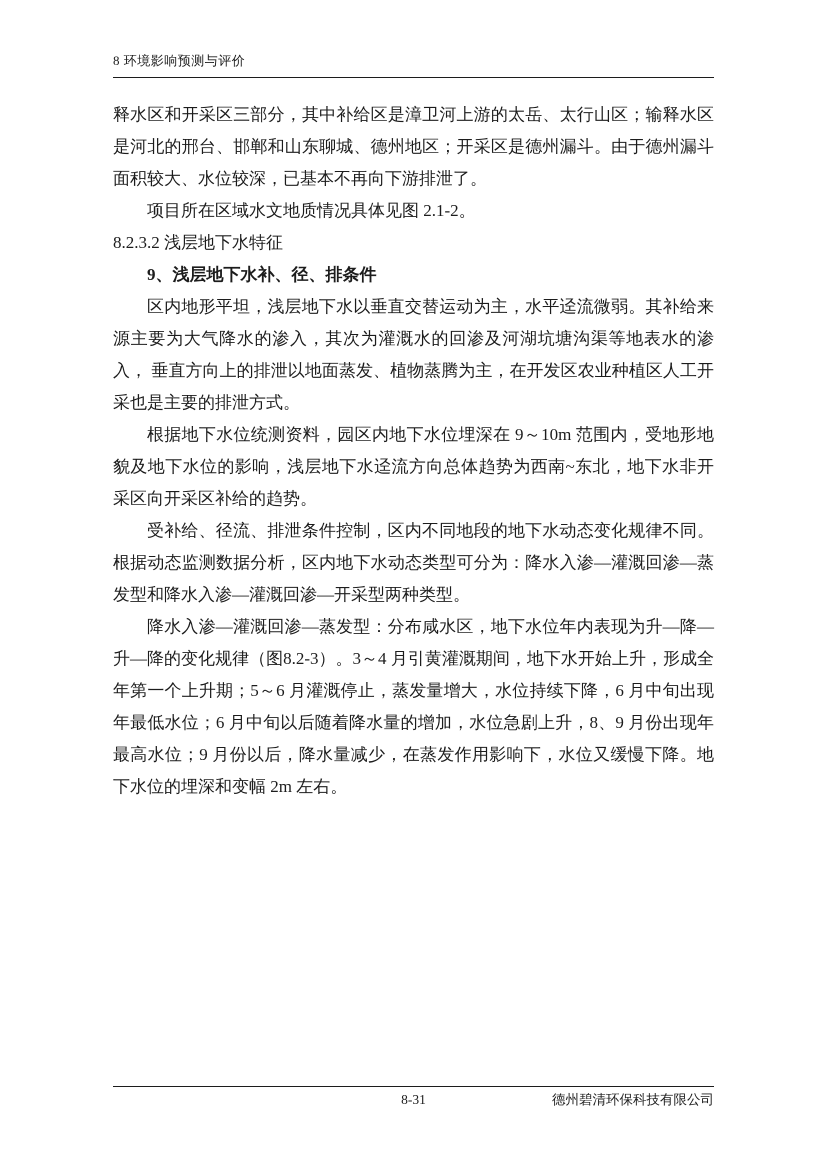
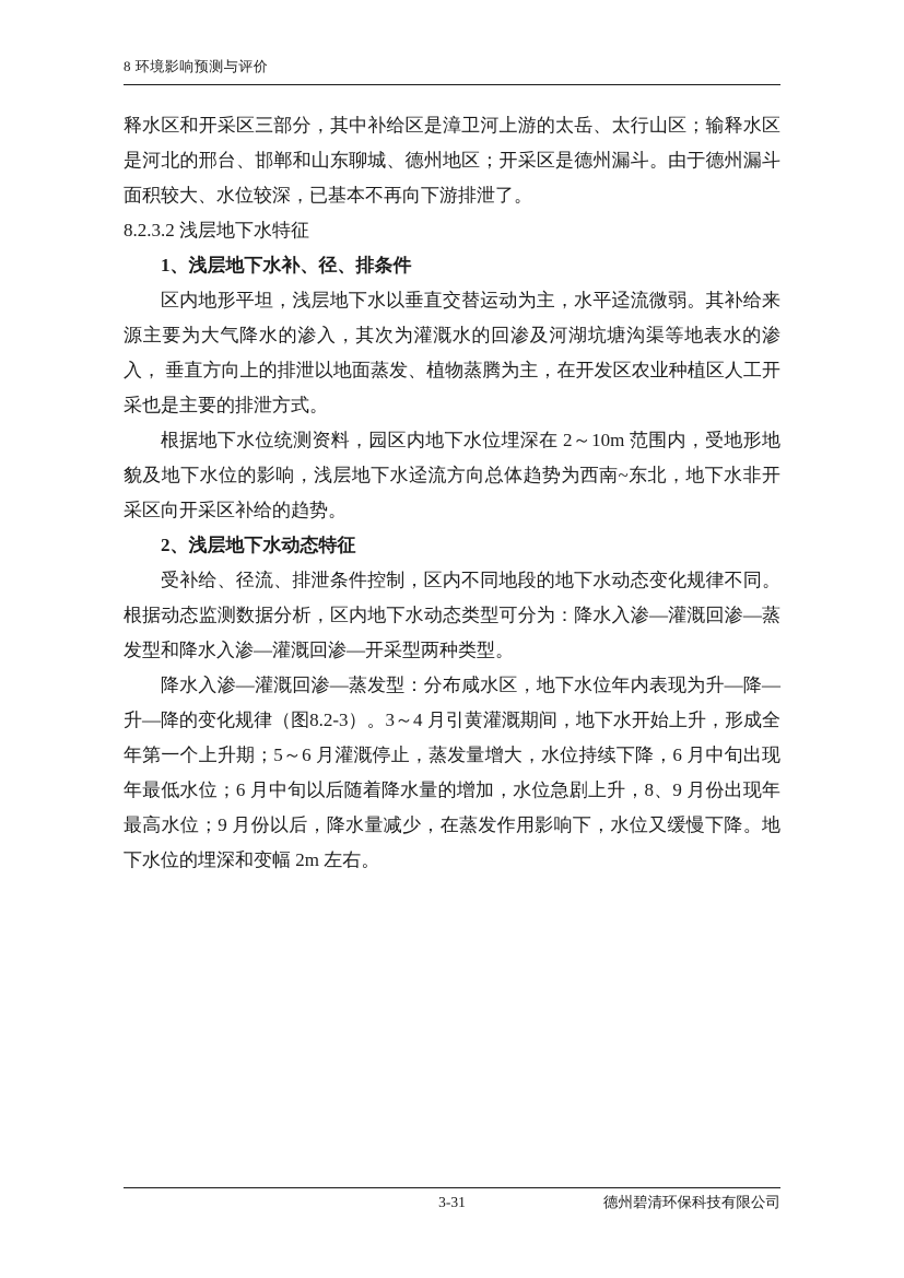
  8 环境影响预测与评价
  释水区和开采区三部分，其中补给区是漳卫河上游的太岳、太行山区；输释水区是河北的邢台、邯郸和山东聊城、德州地区；开采区是德州漏斗。由于德州漏斗面积较大、水位较深，已基本不再向下游排泄了。
- 项目所在区域水文地质情况具体见图 2.1-2。
  8.2.3.2 浅层地下水特征
- 9、浅层地下水补、径、排条件
+ 1、浅层地下水补、径、排条件
  区内地形平坦，浅层地下水以垂直交替运动为主，水平迳流微弱。其补给来源主要为大气降水的渗入，其次为灌溉水的回渗及河湖坑塘沟渠等地表水的渗入， 垂直方向上的排泄以地面蒸发、植物蒸腾为主，在开发区农业种植区人工开采也是主要的排泄方式。
- 根据地下水位统测资料，园区内地下水位埋深在 9～10m 范围内，受地形地貌及地下水位的影响，浅层地下水迳流方向总体趋势为西南~东北，地下水非开采区向开采区补给的趋势。
+ 根据地下水位统测资料，园区内地下水位埋深在 2～10m 范围内，受地形地貌及地下水位的影响，浅层地下水迳流方向总体趋势为西南~东北，地下水非开采区向开采区补给的趋势。
+ 2、浅层地下水动态特征
  受补给、径流、排泄条件控制，区内不同地段的地下水动态变化规律不同。根据动态监测数据分析，区内地下水动态类型可分为：降水入渗—灌溉回渗—蒸发型和降水入渗—灌溉回渗—开采型两种类型。
  降水入渗—灌溉回渗—蒸发型：分布咸水区，地下水位年内表现为升—降— 升—降的变化规律（图8.2-3）。3～4 月引黄灌溉期间，地下水开始上升，形成全年第一个上升期；5～6 月灌溉停止，蒸发量增大，水位持续下降，6 月中旬出现年最低水位；6 月中旬以后随着降水量的增加，水位急剧上升，8、9 月份出现年最高水位；9 月份以后，降水量减少，在蒸发作用影响下，水位又缓慢下降。地下水位的埋深和变幅 2m 左右。
- 8-31
+ 3-31
  德州碧清环保科技有限公司
